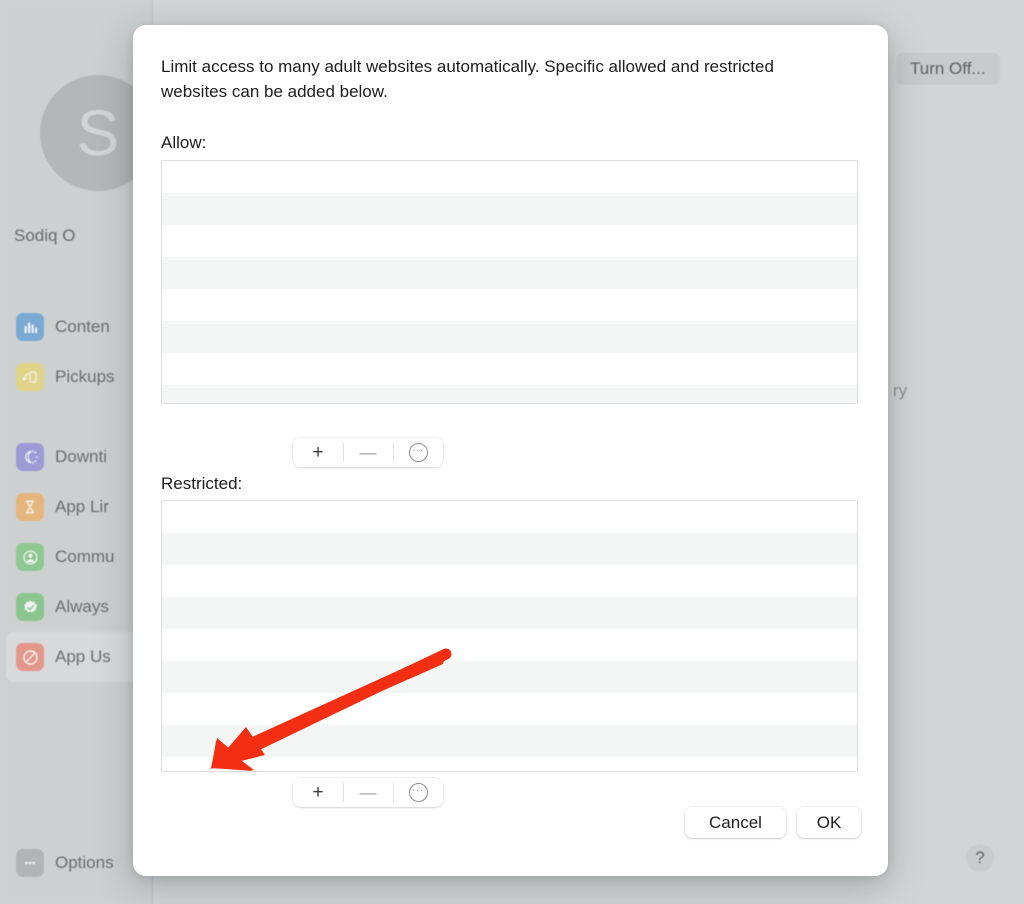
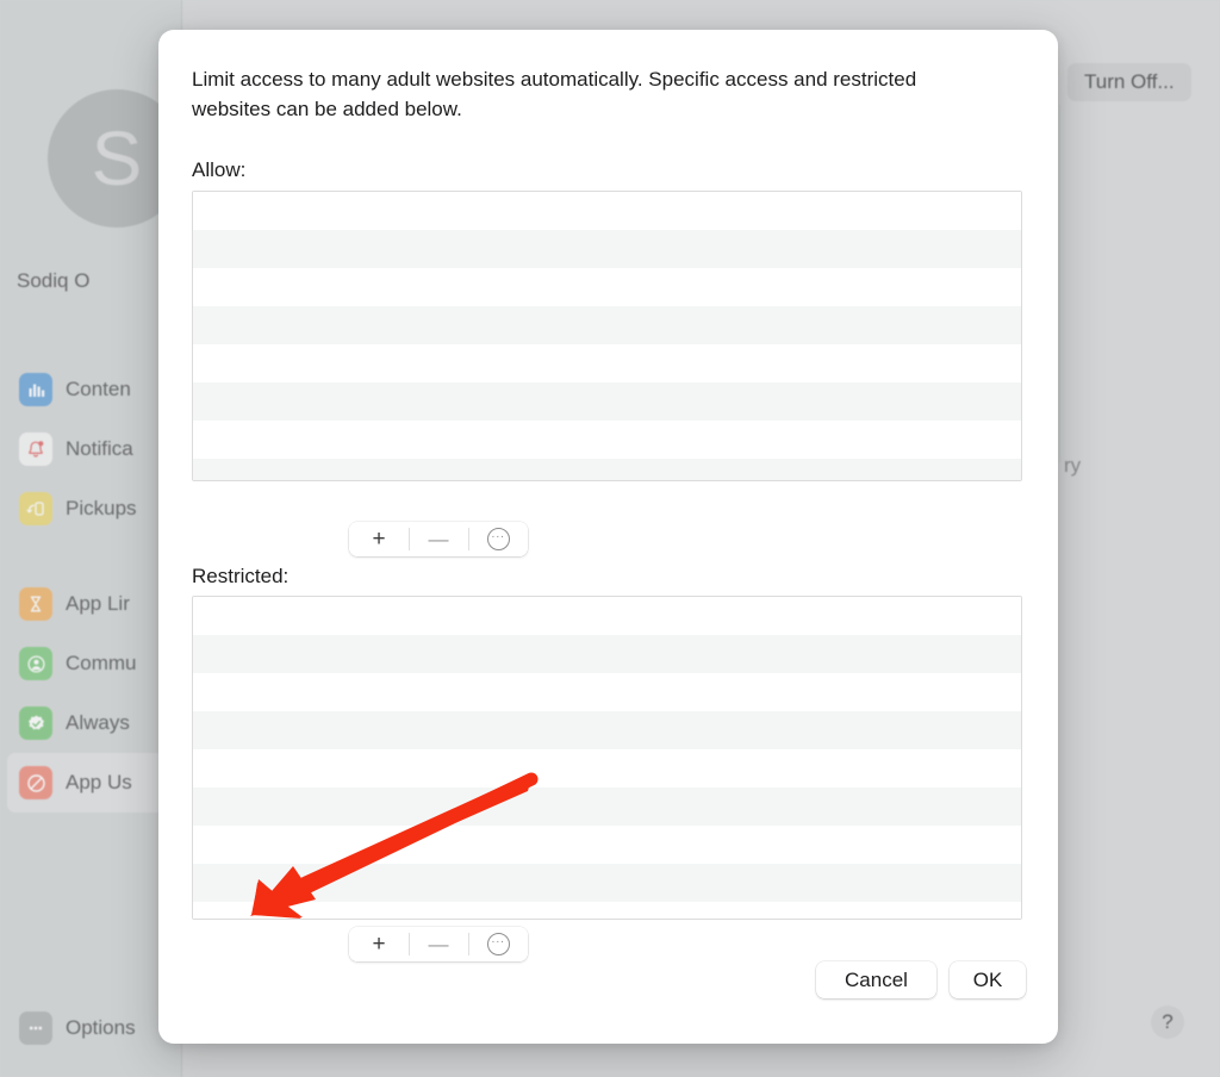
  S
  Sodiq O
  ry
  Turn Off...
  Conten
+ Notifica
  Pickups
- Downti
  App Lir
  Commu
  Always
  App Us
  Options
  ?
- Limit access to many adult websites automatically. Specific allowed and restricted websites can be added below.
+ Limit access to many adult websites automatically. Specific access and restricted websites can be added below.
  Allow:
  +
  —
  ···
  Restricted:
  +
  —
  ···
  Cancel
  OK
